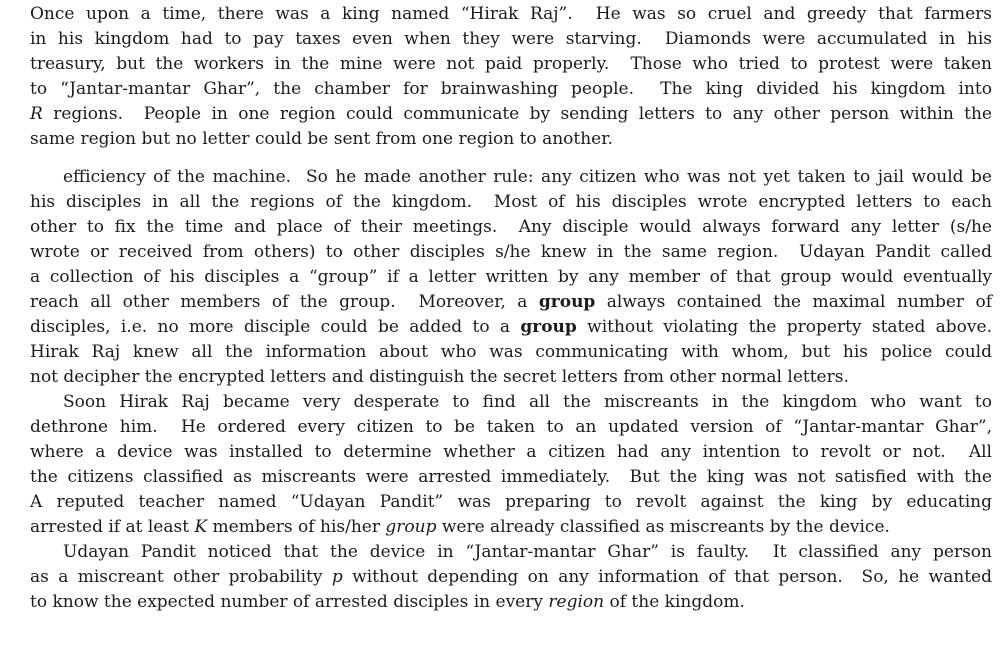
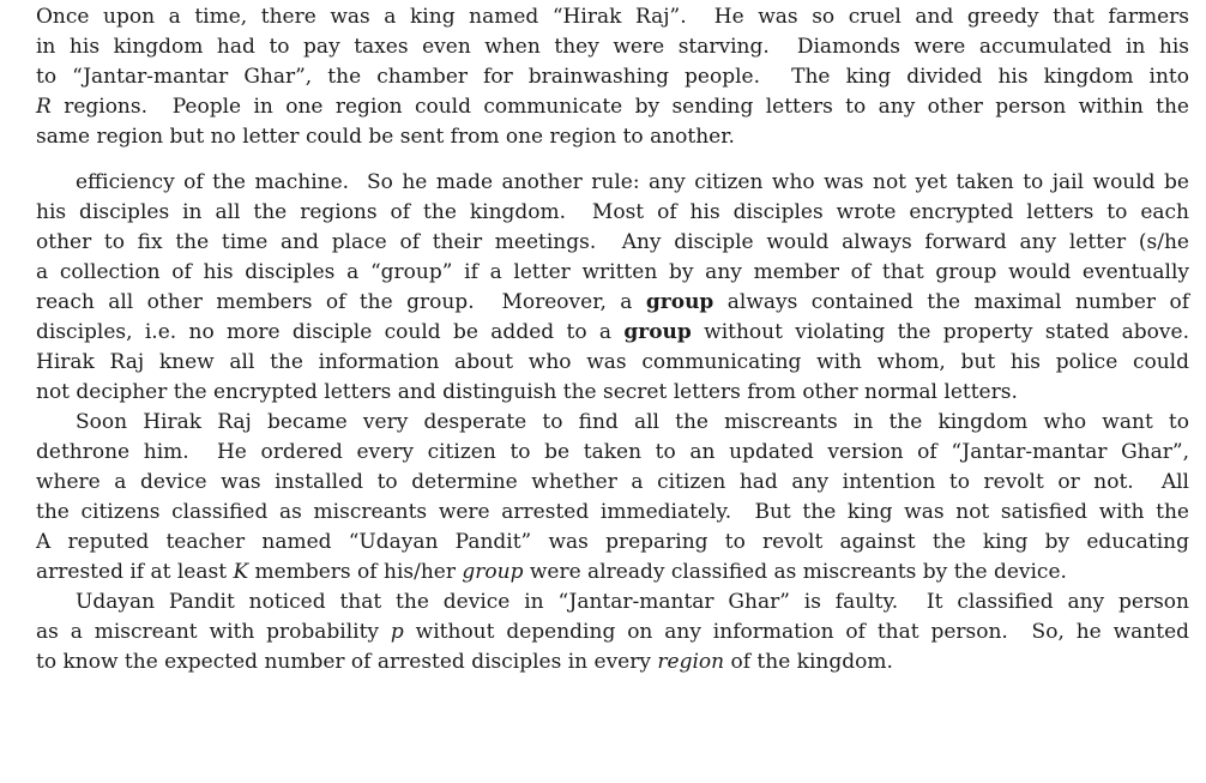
  Once upon a time, there was a king named “Hirak Raj”. He was so cruel and greedy that farmers
  in his kingdom had to pay taxes even when they were starving. Diamonds were accumulated in his
- treasury, but the workers in the mine were not paid properly. Those who tried to protest were taken
  to “Jantar-mantar Ghar”, the chamber for brainwashing people. The king divided his kingdom into
  R regions. People in one region could communicate by sending letters to any other person within the
  same region but no letter could be sent from one region to another.
  efficiency of the machine. So he made another rule: any citizen who was not yet taken to jail would be
  his disciples in all the regions of the kingdom. Most of his disciples wrote encrypted letters to each
  other to fix the time and place of their meetings. Any disciple would always forward any letter (s/he
- wrote or received from others) to other disciples s/he knew in the same region. Udayan Pandit called
  a collection of his disciples a “group” if a letter written by any member of that group would eventually
  reach all other members of the group. Moreover, a group always contained the maximal number of
  disciples, i.e. no more disciple could be added to a group without violating the property stated above.
  Hirak Raj knew all the information about who was communicating with whom, but his police could
  not decipher the encrypted letters and distinguish the secret letters from other normal letters.
  Soon Hirak Raj became very desperate to find all the miscreants in the kingdom who want to
  dethrone him. He ordered every citizen to be taken to an updated version of “Jantar-mantar Ghar”,
  where a device was installed to determine whether a citizen had any intention to revolt or not. All
  the citizens classified as miscreants were arrested immediately. But the king was not satisfied with the
  A reputed teacher named “Udayan Pandit” was preparing to revolt against the king by educating
  arrested if at least K members of his/her group were already classified as miscreants by the device.
  Udayan Pandit noticed that the device in “Jantar-mantar Ghar” is faulty. It classified any person
- as a miscreant other probability p without depending on any information of that person. So, he wanted
+ as a miscreant with probability p without depending on any information of that person. So, he wanted
  to know the expected number of arrested disciples in every region of the kingdom.
